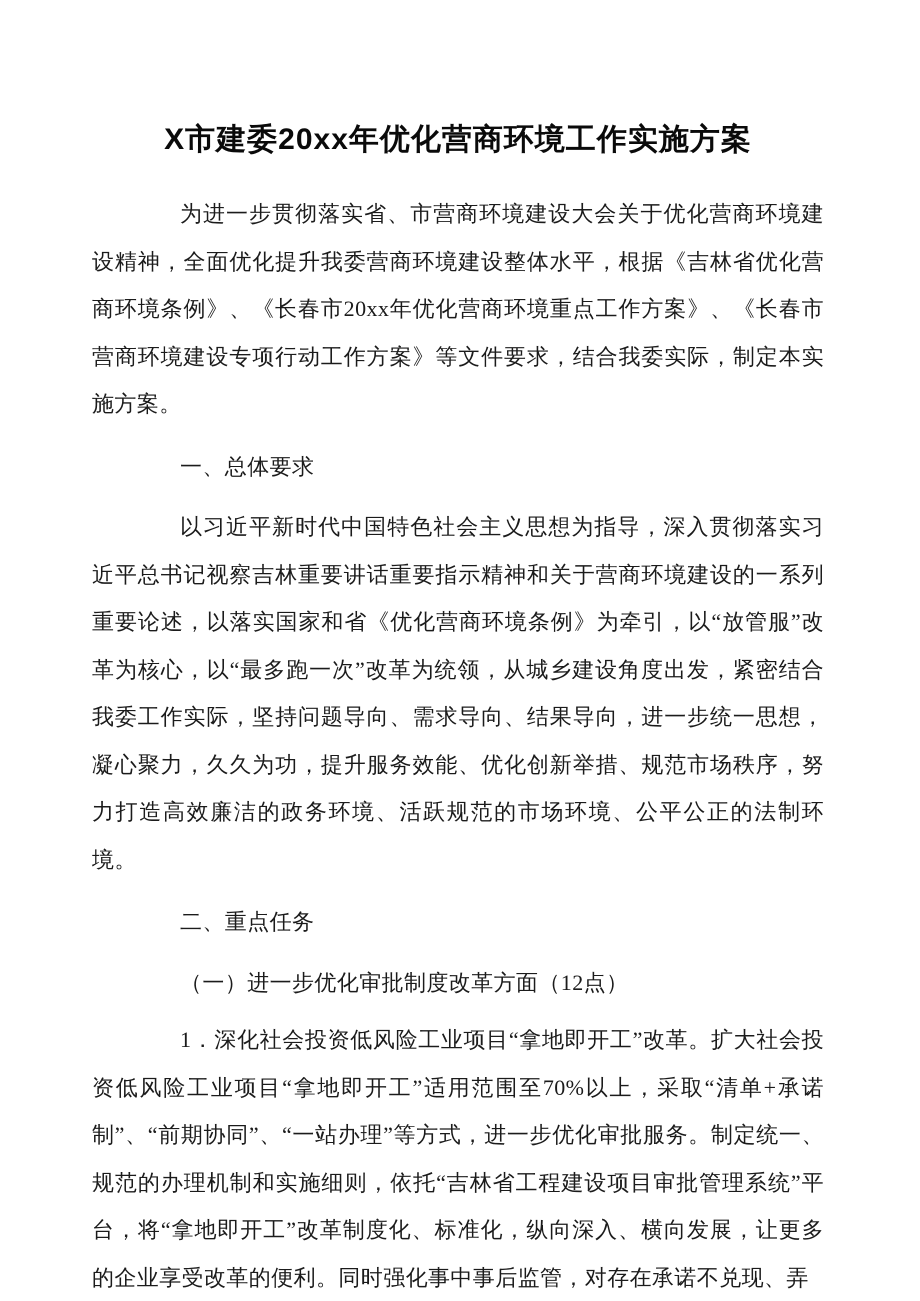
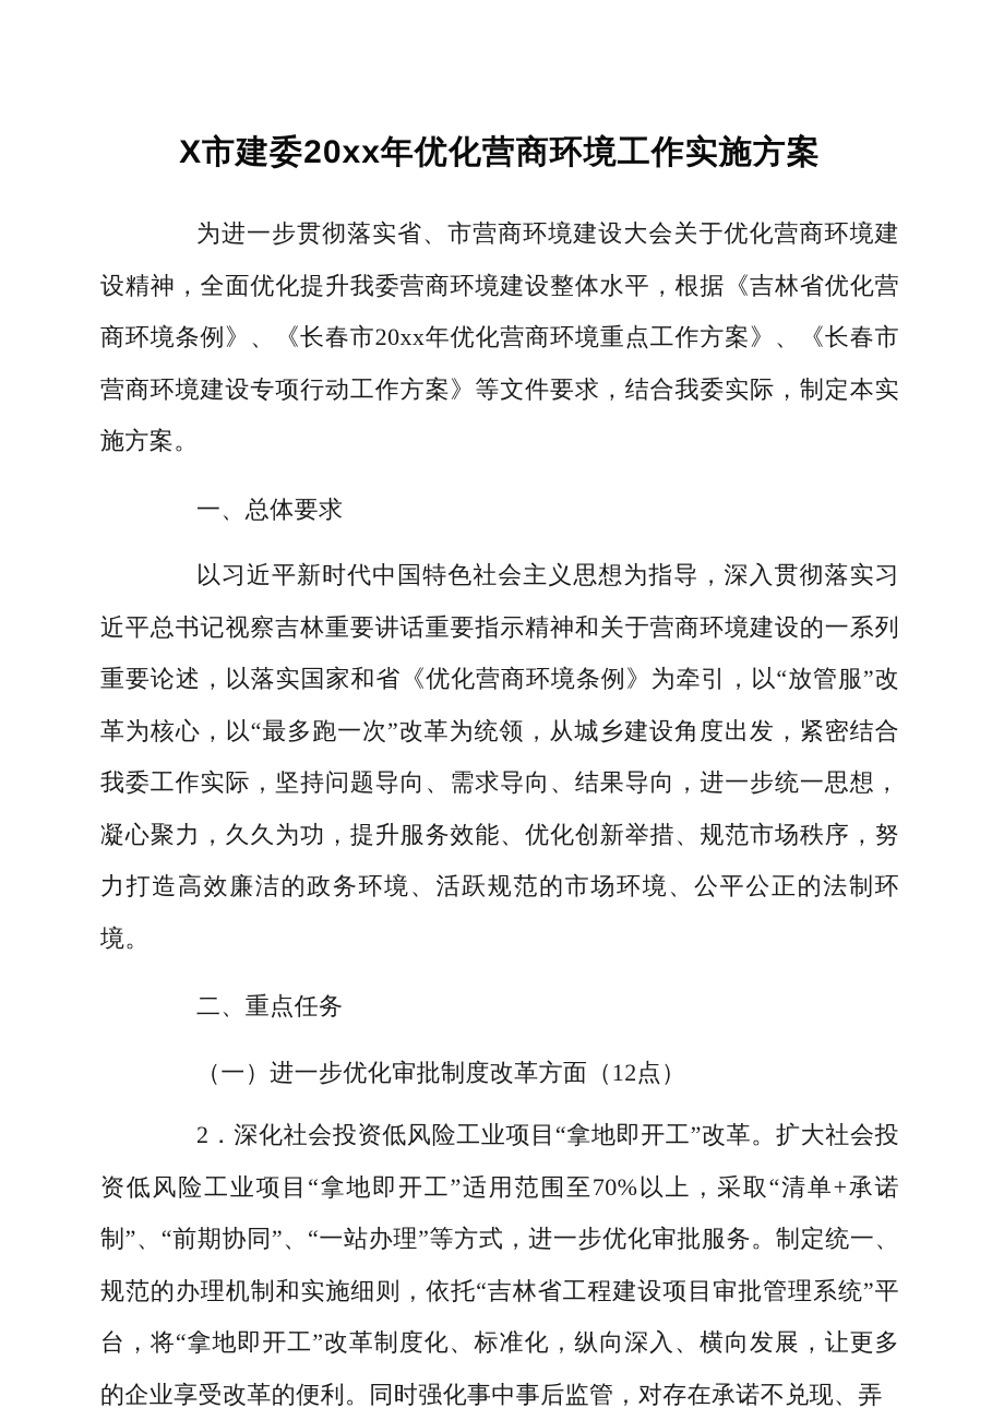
  X市建委20xx年优化营商环境工作实施方案
  为进一步贯彻落实省、市营商环境建设大会关于优化营商环境建设精神，全面优化提升我委营商环境建设整体水平，根据《吉林省优化营商环境条例》、《长春市20xx年优化营商环境重点工作方案》、《长春市营商环境建设专项行动工作方案》等文件要求，结合我委实际，制定本实施方案。
  一、总体要求
  以习近平新时代中国特色社会主义思想为指导，深入贯彻落实习近平总书记视察吉林重要讲话重要指示精神和关于营商环境建设的一系列重要论述，以落实国家和省《优化营商环境条例》为牵引，以“放管服”改革为核心，以“最多跑一次”改革为统领，从城乡建设角度出发，紧密结合我委工作实际，坚持问题导向、需求导向、结果导向，进一步统一思想，凝心聚力，久久为功，提升服务效能、优化创新举措、规范市场秩序，努力打造高效廉洁的政务环境、活跃规范的市场环境、公平公正的法制环境。
  二、重点任务
  （一）进一步优化审批制度改革方面（12点）
- 1．深化社会投资低风险工业项目“拿地即开工”改革。扩大社会投资低风险工业项目“拿地即开工”适用范围至70%以上，采取“清单+承诺制”、“前期协同”、“一站办理”等方式，进一步优化审批服务。制定统一、规范的办理机制和实施细则，依托“吉林省工程建设项目审批管理系统”平台，将“拿地即开工”改革制度化、标准化，纵向深入、横向发展，让更多的企业享受改革的便利。同时强化事中事后监管，对存在承诺不兑现、弄
+ 2．深化社会投资低风险工业项目“拿地即开工”改革。扩大社会投资低风险工业项目“拿地即开工”适用范围至70%以上，采取“清单+承诺制”、“前期协同”、“一站办理”等方式，进一步优化审批服务。制定统一、规范的办理机制和实施细则，依托“吉林省工程建设项目审批管理系统”平台，将“拿地即开工”改革制度化、标准化，纵向深入、横向发展，让更多的企业享受改革的便利。同时强化事中事后监管，对存在承诺不兑现、弄
